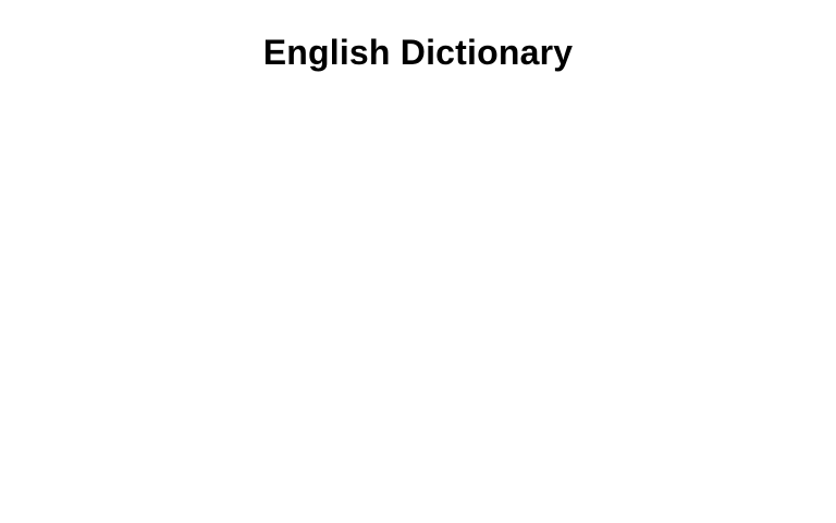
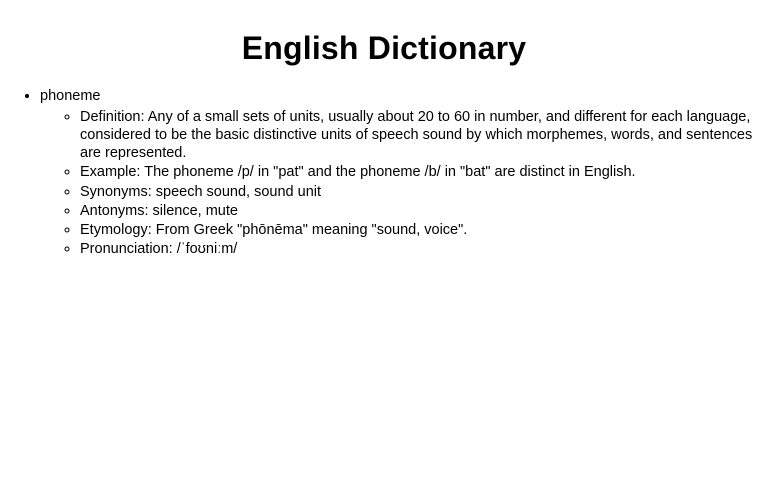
  English Dictionary
+ phoneme
+ Definition: Any of a small sets of units, usually about 20 to 60 in number, and different for each language, considered to be the basic distinctive units of speech sound by which morphemes, words, and sentences are represented.
+ Example: The phoneme /p/ in "pat" and the phoneme /b/ in "bat" are distinct in English.
+ Synonyms: speech sound, sound unit
+ Antonyms: silence, mute
+ Etymology: From Greek "phōnēma" meaning "sound, voice".
+ Pronunciation: /ˈfoʊniːm/
